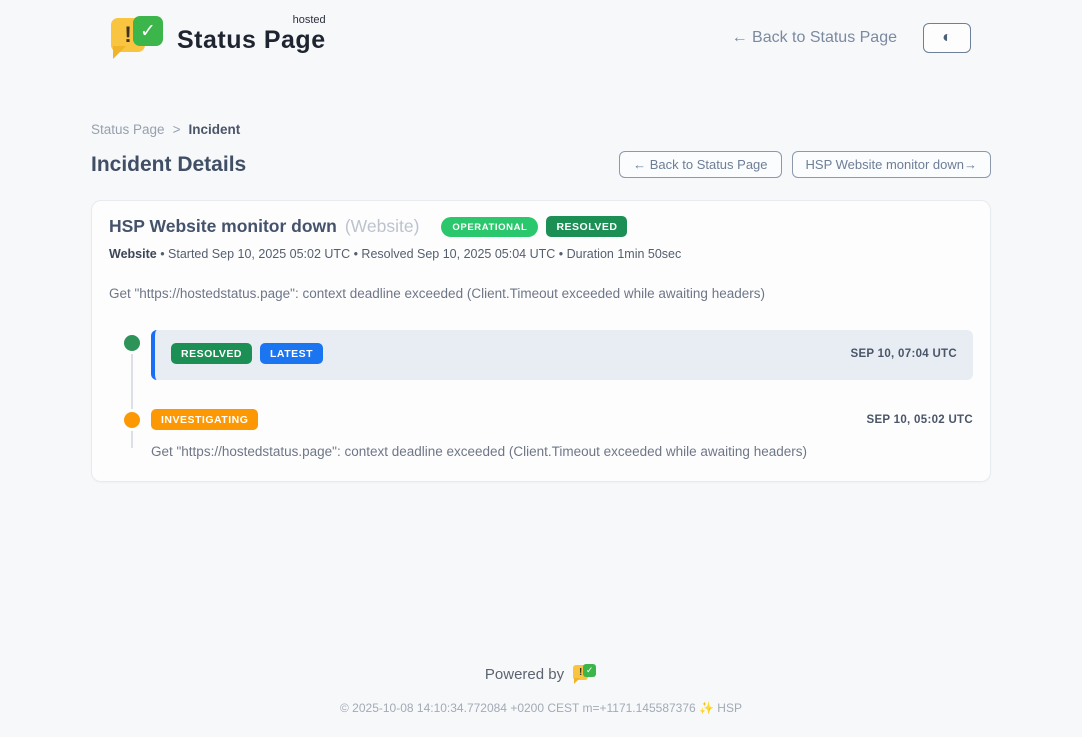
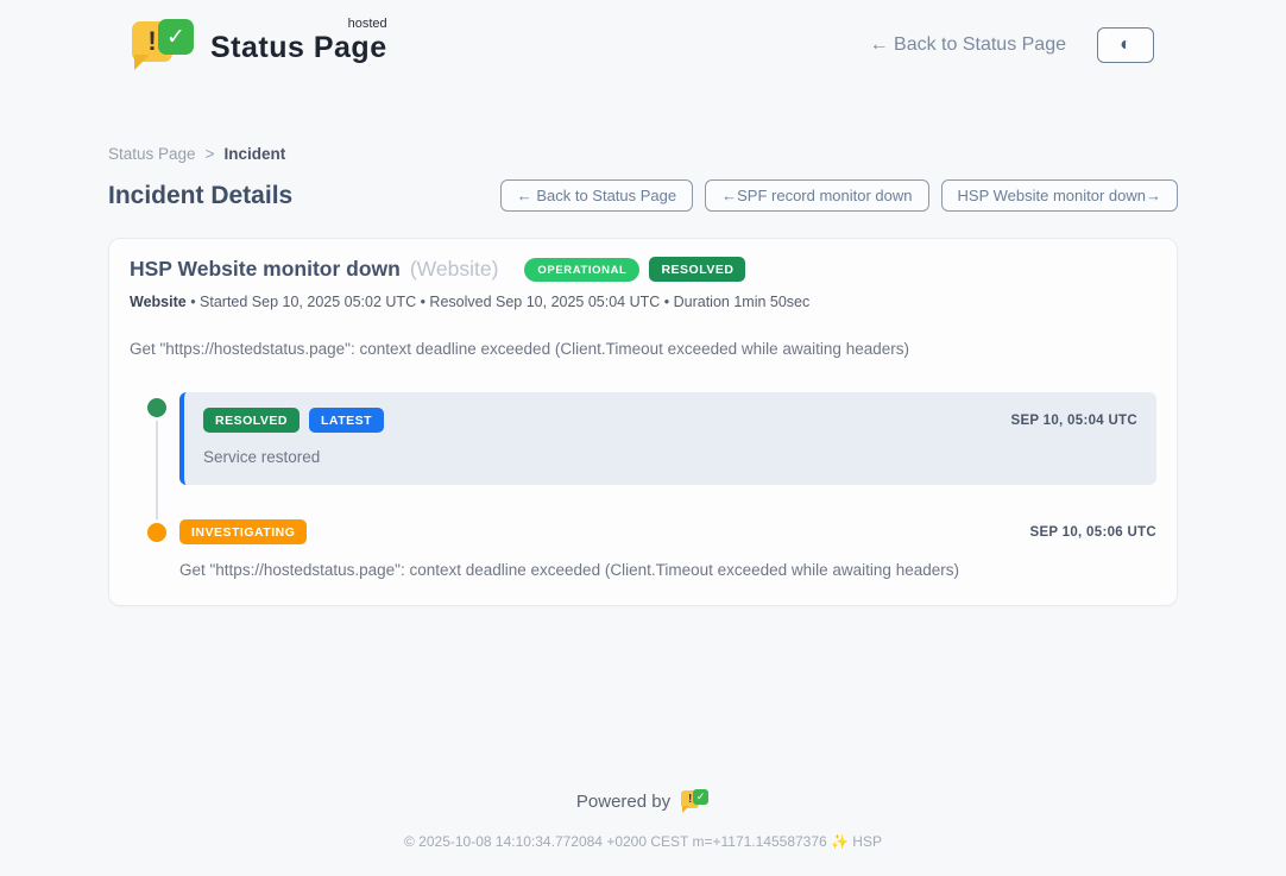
  !
  ✓
  Status Page
  hosted
  ← Back to Status Page
  ◐
  Status Page
  >
  Incident
  Incident Details
  ← Back to Status Page
+ ←SPF record monitor down
  HSP Website monitor down→
  HSP Website monitor down
  (Website)
  OPERATIONAL
  RESOLVED
  Website • Started Sep 10, 2025 05:02 UTC • Resolved Sep 10, 2025 05:04 UTC • Duration 1min 50sec
  Get "https://hostedstatus.page": context deadline exceeded (Client.Timeout exceeded while awaiting headers)
  RESOLVED
  LATEST
- SEP 10, 07:04 UTC
+ SEP 10, 05:04 UTC
+ Service restored
  INVESTIGATING
- SEP 10, 05:02 UTC
+ SEP 10, 05:06 UTC
  Get "https://hostedstatus.page": context deadline exceeded (Client.Timeout exceeded while awaiting headers)
  Powered by
  !
  ✓
  © 2025-10-08 14:10:34.772084 +0200 CEST m=+1171.145587376 ✨ HSP
